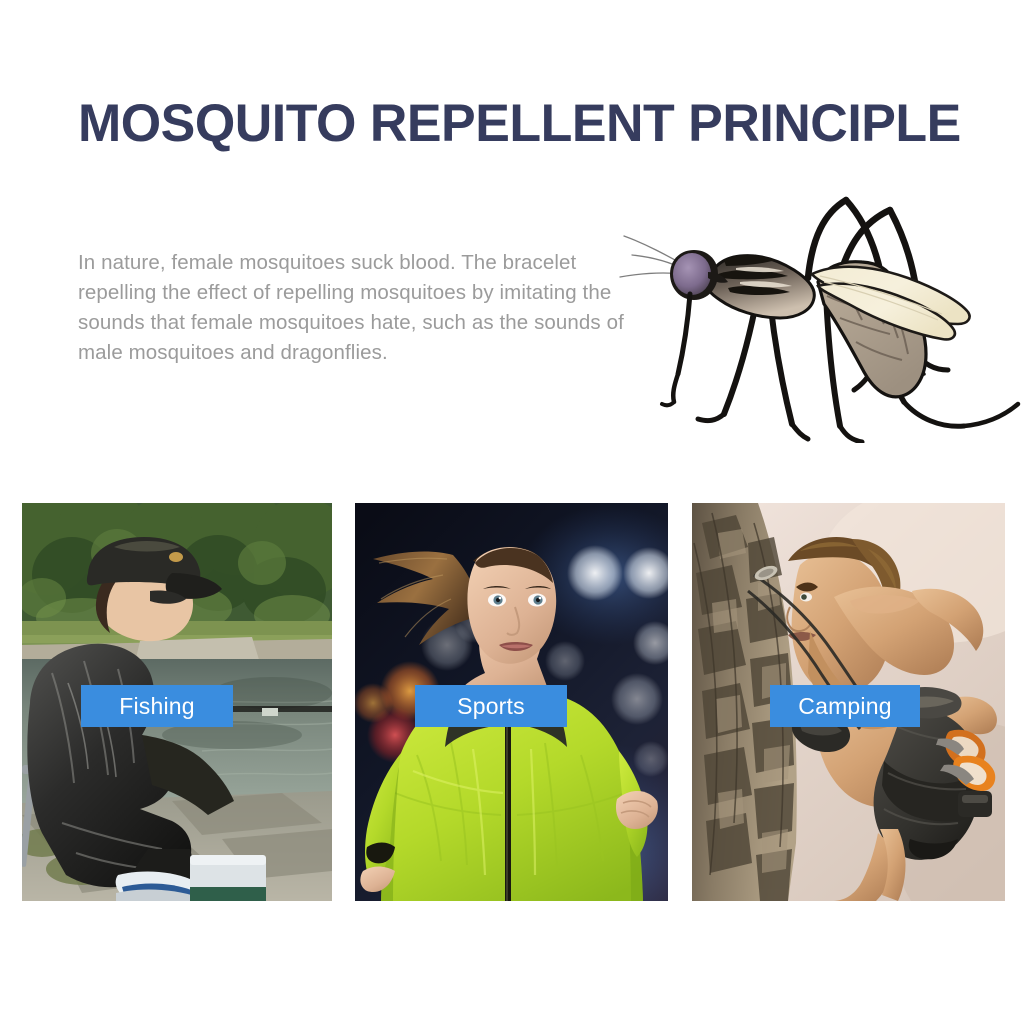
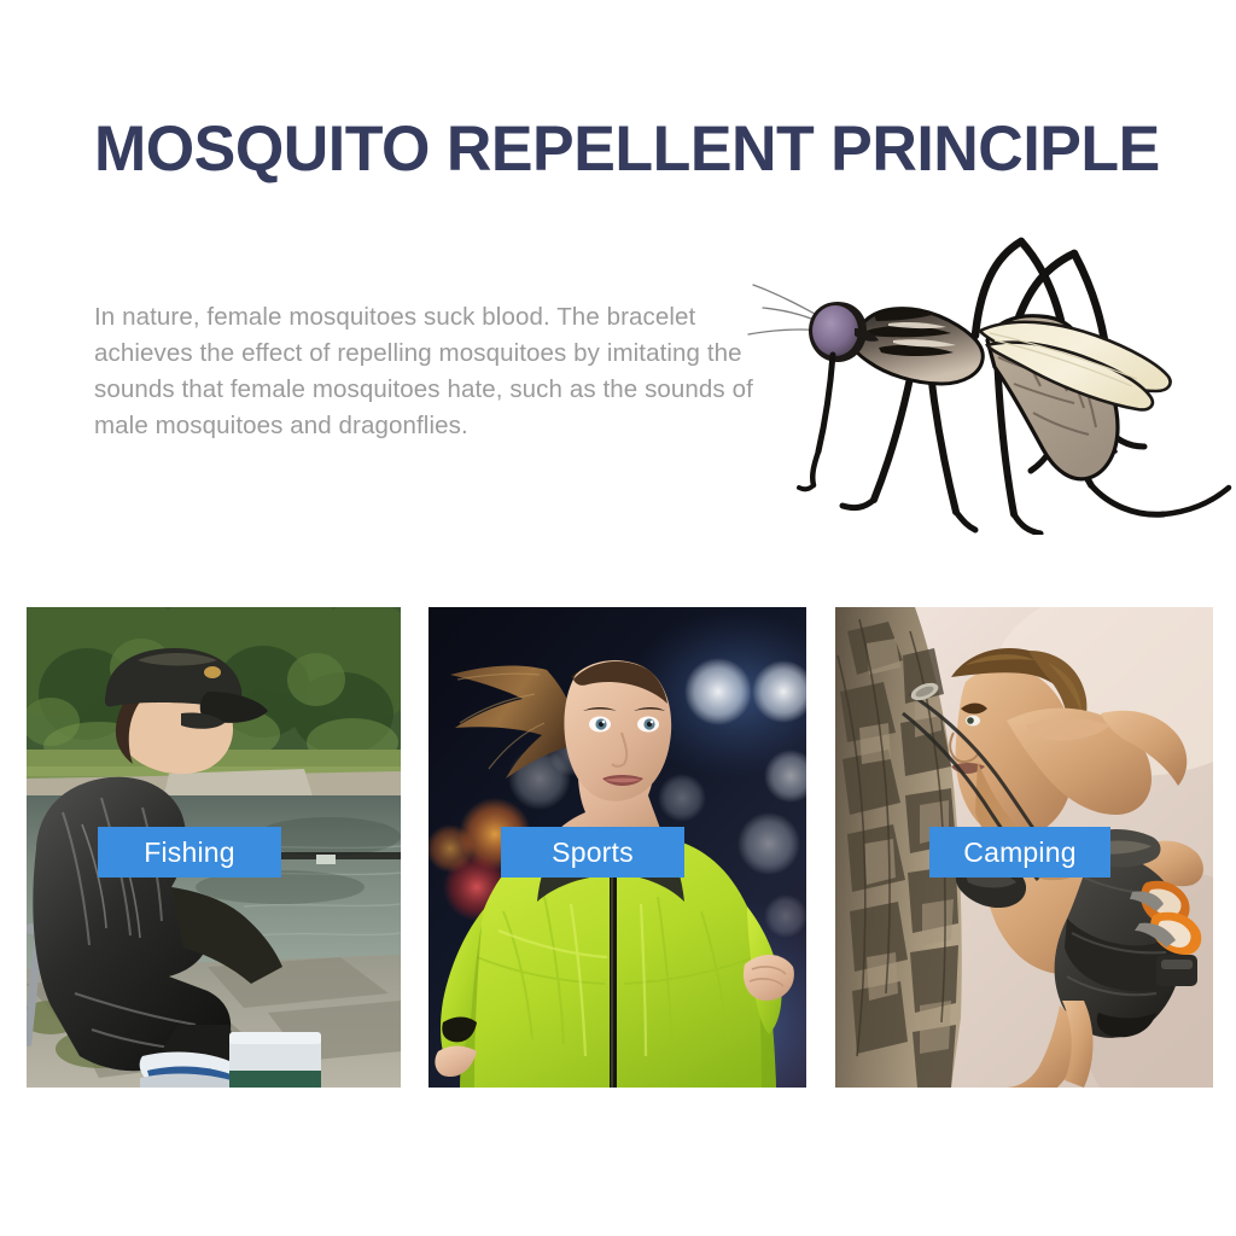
  MOSQUITO REPELLENT PRINCIPLE
- In nature, female mosquitoes suck blood. The bracelet repelling the effect of repelling mosquitoes by imitating the sounds that female mosquitoes hate, such as the sounds of male mosquitoes and dragonflies.
+ In nature, female mosquitoes suck blood. The bracelet achieves the effect of repelling mosquitoes by imitating the sounds that female mosquitoes hate, such as the sounds of male mosquitoes and dragonflies.
  Fishing
  Sports
  Camping
